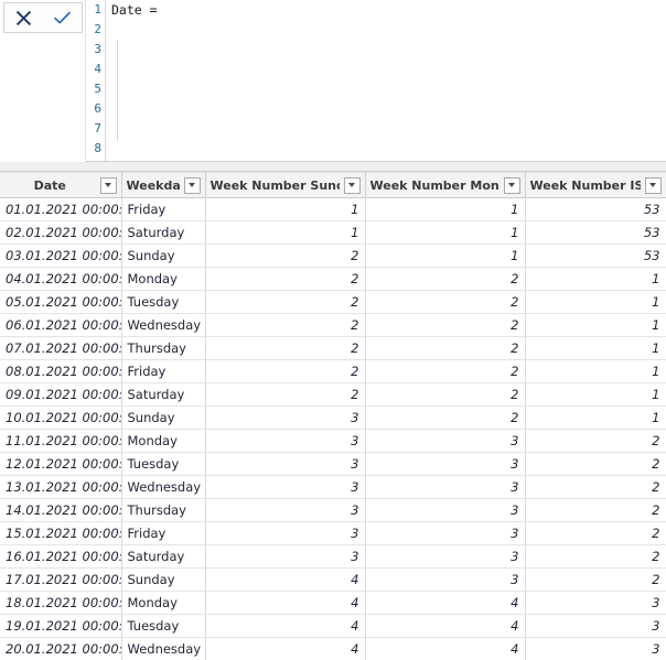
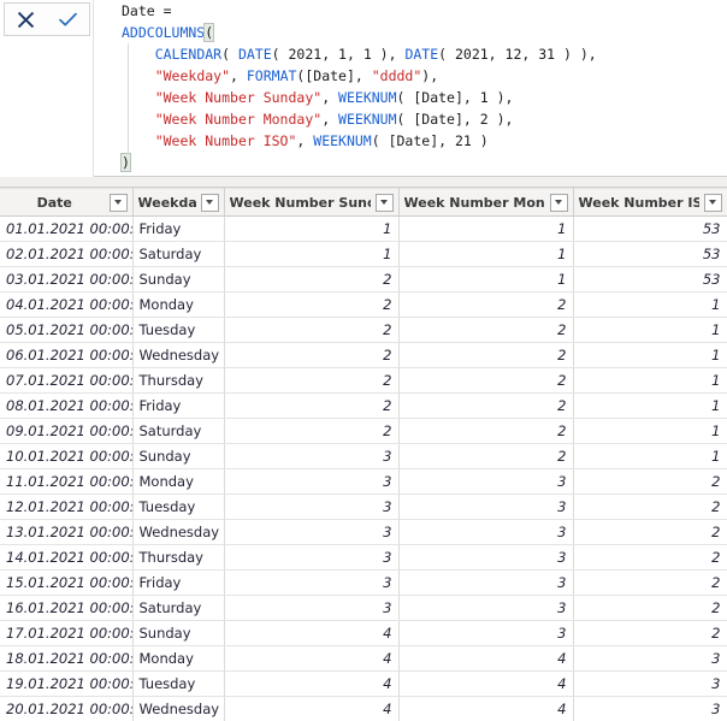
- 1
- 2
- 3
- 4
- 5
- 6
- 7
- 8
  Date =
+ ADDCOLUMNS(
+ CALENDAR( DATE( 2021, 1, 1 ), DATE( 2021, 12, 31 ) ),
+ "Weekday", FORMAT([Date], "dddd"),
+ "Week Number Sunday", WEEKNUM( [Date], 1 ),
+ "Week Number Monday", WEEKNUM( [Date], 2 ),
+ "Week Number ISO", WEEKNUM( [Date], 21 )
+ )
  Date	Weekda	Week Number Sun	Week Number Mon	Week Number IS
  01.01.2021 00:00	Friday	1	1	53
  02.01.2021 00:00	Saturday	1	1	53
  03.01.2021 00:00	Sunday	2	1	53
  04.01.2021 00:00	Monday	2	2	1
  05.01.2021 00:00	Tuesday	2	2	1
  06.01.2021 00:00	Wednesday	2	2	1
  07.01.2021 00:00	Thursday	2	2	1
  08.01.2021 00:00	Friday	2	2	1
  09.01.2021 00:00	Saturday	2	2	1
  10.01.2021 00:00	Sunday	3	2	1
  11.01.2021 00:00	Monday	3	3	2
  12.01.2021 00:00	Tuesday	3	3	2
  13.01.2021 00:00	Wednesday	3	3	2
  14.01.2021 00:00	Thursday	3	3	2
  15.01.2021 00:00	Friday	3	3	2
  16.01.2021 00:00	Saturday	3	3	2
  17.01.2021 00:00	Sunday	4	3	2
  18.01.2021 00:00	Monday	4	4	3
  19.01.2021 00:00	Tuesday	4	4	3
  20.01.2021 00:00	Wednesday	4	4	3
